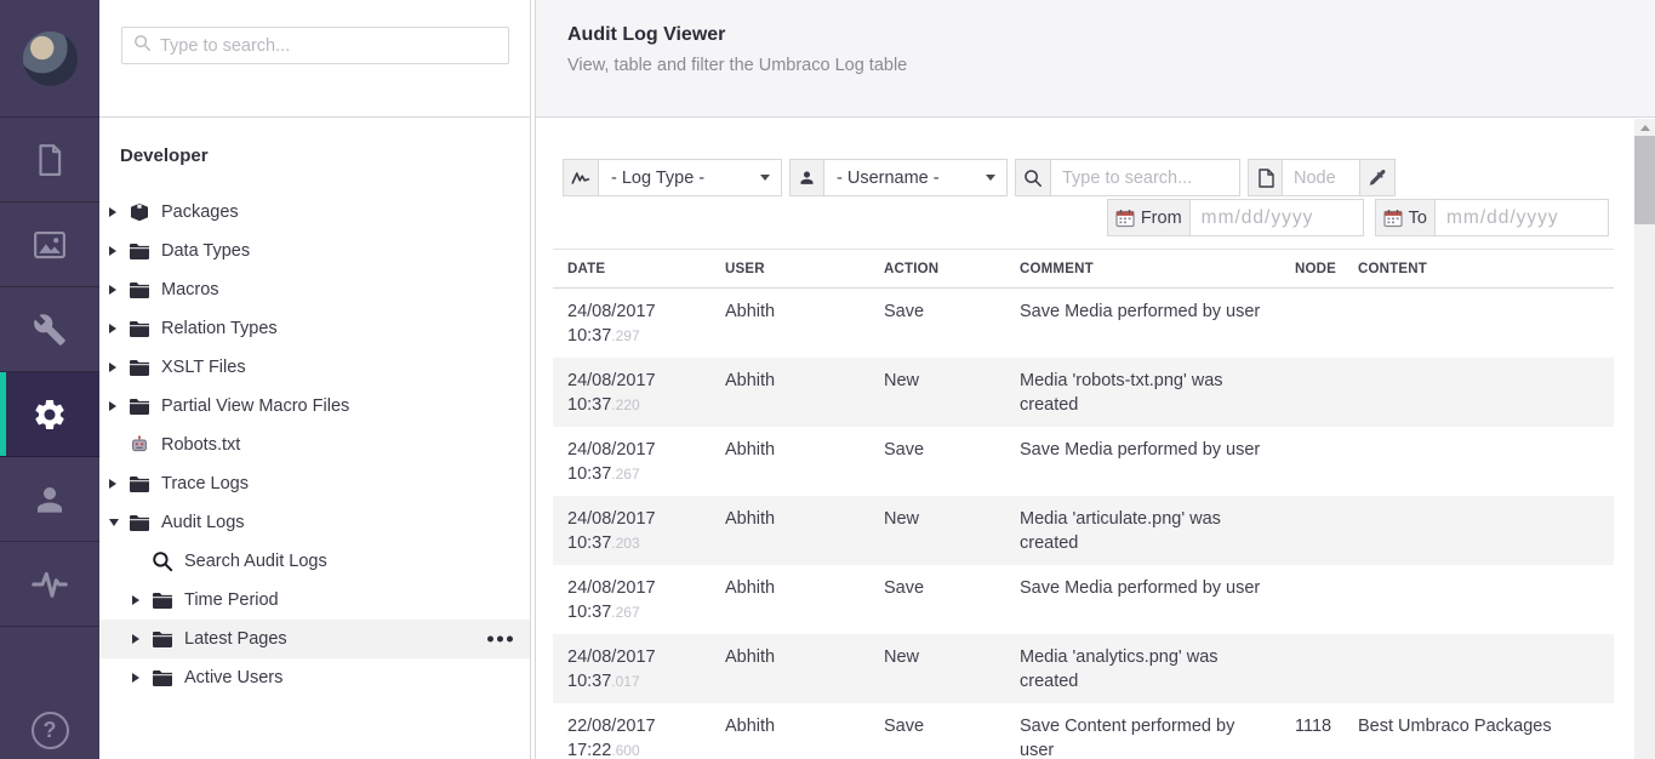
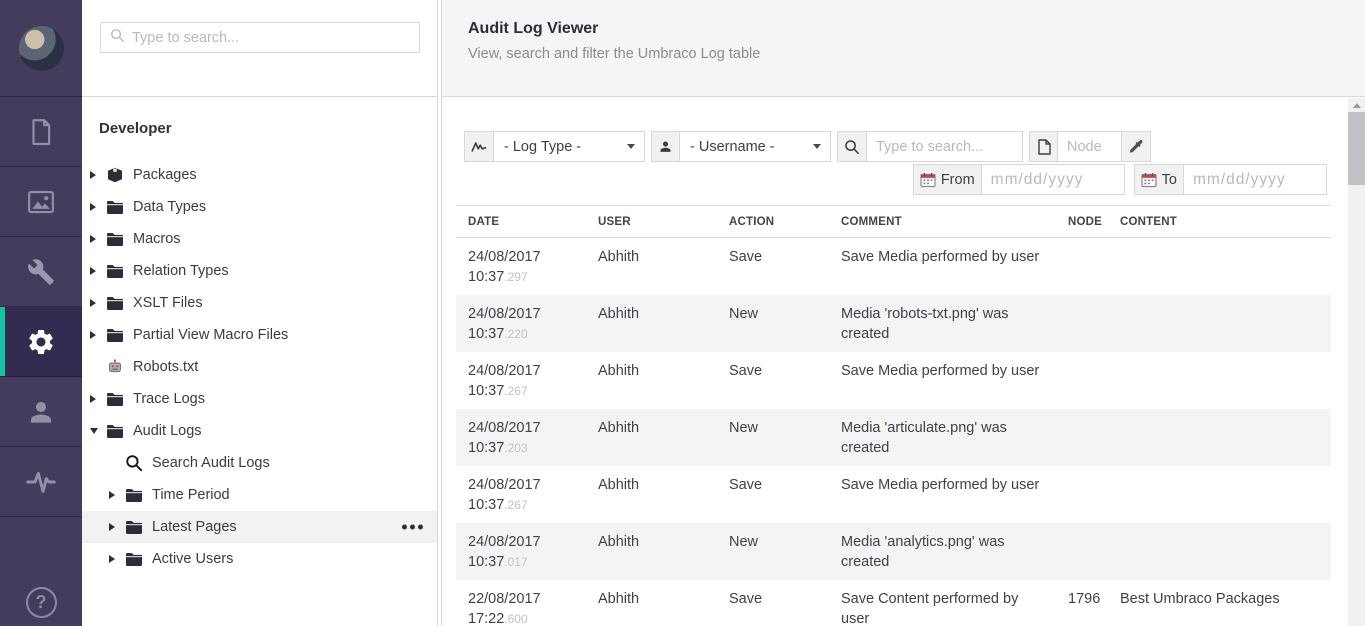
  ?
  Type to search...
  Developer
  Packages
  Data Types
  Macros
  Relation Types
  XSLT Files
  Partial View Macro Files
  Robots.txt
  Trace Logs
  Audit Logs
  Search Audit Logs
  Time Period
  Latest Pages
  Active Users
  Audit Log Viewer
- View, table and filter the Umbraco Log table
+ View, search and filter the Umbraco Log table
  - Log Type -
  - Username -
  Type to search...
  Node
  From
  mm/dd/yyyy
  To
  mm/dd/yyyy
  DATE	USER	ACTION	COMMENT	NODE	CONTENT
  24/08/201710:37.297	Abhith	Save	Save Media performed by user
  24/08/201710:37.220	Abhith	New	Media 'robots-txt.png' was created
  24/08/201710:37.267	Abhith	Save	Save Media performed by user
  24/08/201710:37.203	Abhith	New	Media 'articulate.png' was created
  24/08/201710:37.267	Abhith	Save	Save Media performed by user
  24/08/201710:37.017	Abhith	New	Media 'analytics.png' was created
- 22/08/201717:22.600	Abhith	Save	Save Content performed by user	1118	Best Umbraco Packages
+ 22/08/201717:22.600	Abhith	Save	Save Content performed by user	1796	Best Umbraco Packages
